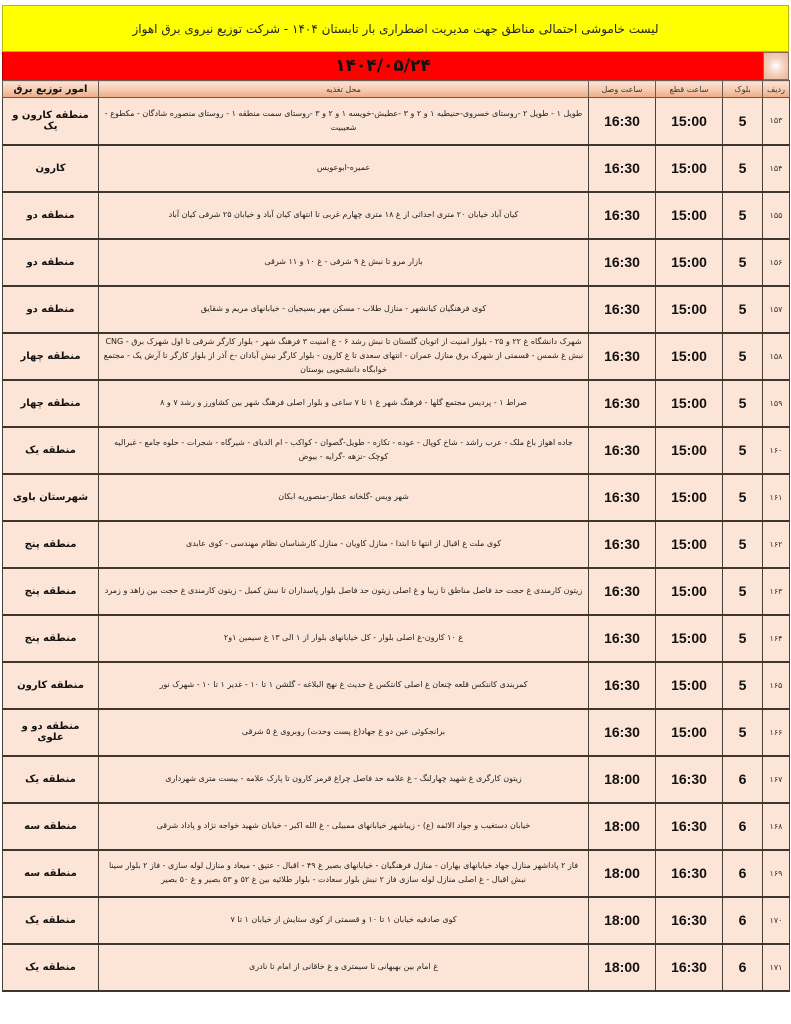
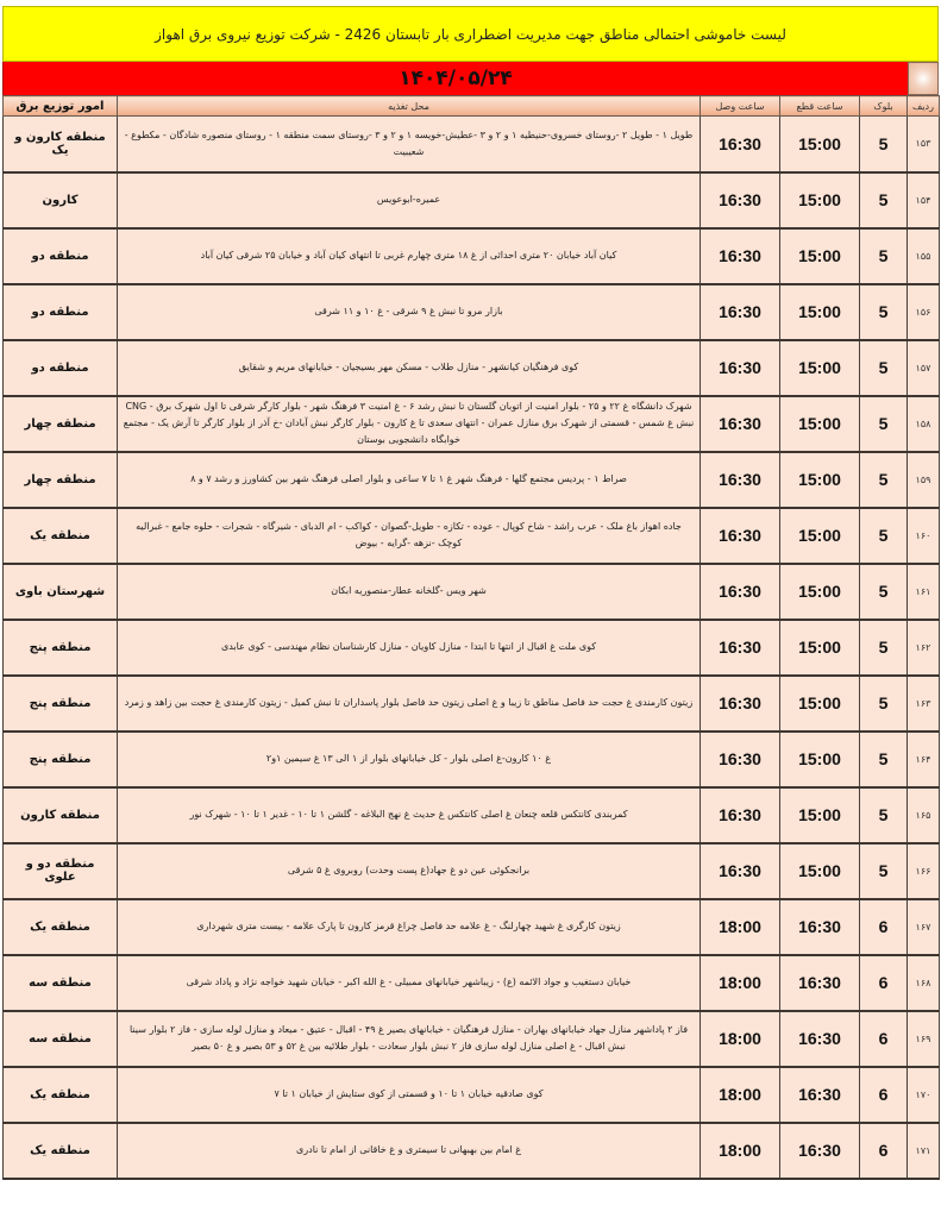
- لیست خاموشی احتمالی مناطق جهت مدیریت اضطراری بار تابستان ۱۴۰۴ - شرکت توزیع نیروی برق اهواز
+ لیست خاموشی احتمالی مناطق جهت مدیریت اضطراری بار تابستان 2426 - شرکت توزیع نیروی برق اهواز
  ۱۴۰۴/۰۵/۲۴
  امور توزیع برق	محل تغذیه	ساعت وصل	ساعت قطع	بلوک	ردیف
  منطقه کارون و یک	طویل ۱ - طویل ۲ -روستای خسروی-حنیطیه ۱ و ۲ و ۳ -عطیش-خویسه ۱ و ۲ و ۳ -روستای سمت منطقه ۱ - روستای منصوره شادگان - مکطوع - شعیبیت	16:30	15:00	5	۱۵۳
  کارون	عمیره-ابوعویس	16:30	15:00	5	۱۵۴
  منطقه دو	کیان آباد خیابان ۲۰ متری احداثی از غ ۱۸ متری چهارم غربی تا انتهای کیان آباد و خیابان ۲۵ شرقی کیان آباد	16:30	15:00	5	۱۵۵
  منطقه دو	بازار مرو تا نبش غ ۹ شرقی - غ ۱۰ و ۱۱ شرقی	16:30	15:00	5	۱۵۶
  منطقه دو	کوی فرهنگیان کیانشهر - منازل طلاب - مسکن مهر بسیجیان - خیابانهای مریم و شقایق	16:30	15:00	5	۱۵۷
  منطقه چهار	شهرک دانشگاه غ ۲۲ و ۲۵ - بلوار امنیت از اتوبان گلستان تا نبش رشد ۶ - غ امنیت ۳ فرهنگ شهر - بلوار کارگر شرقی تا اول شهرک برق - CNG نبش غ شمس - قسمتی از شهرک برق منازل عمران - انتهای سعدی تا غ کارون - بلوار کارگر نبش آبادان -خ آذر از بلوار کارگر تا آرش یک - مجتمع خوابگاه دانشجویی بوستان	16:30	15:00	5	۱۵۸
  منطقه چهار	صراط ۱ - پردیس مجتمع گلها - فرهنگ شهر غ ۱ تا ۷ ساعی و بلوار اصلی فرهنگ شهر بین کشاورز و رشد ۷ و ۸	16:30	15:00	5	۱۵۹
  منطقه یک	جاده اهواز باغ ملک - عرب راشد - شاخ کوپال - عوده - تکازه - طویل-گصوان - کواکب - ام الدبای - شیرگاه - شجرات - حلوه جامع - غبرالیه کوچک -نزهه -گرایه - بیوض	16:30	15:00	5	۱۶۰
  شهرستان باوی	شهر ویس -گلخانه عطار-منصوریه ابکان	16:30	15:00	5	۱۶۱
  منطقه پنج	کوی ملت غ اقبال از انتها تا ابتدا - منازل کاویان - منازل کارشناسان نظام مهندسی - کوی عابدی	16:30	15:00	5	۱۶۲
  منطقه پنج	زیتون کارمندی غ حجت حد فاصل مناطق تا زیبا و غ اصلی زیتون حد فاصل بلوار پاسداران تا نبش کمیل - زیتون کارمندی غ حجت بین زاهد و زمرد	16:30	15:00	5	۱۶۳
  منطقه پنج	غ ۱۰ کارون-غ اصلی بلوار - کل خیابانهای بلوار از ۱ الی ۱۳ غ سیمین ۱و۲	16:30	15:00	5	۱۶۴
  منطقه کارون	کمربندی کانتکس قلعه چنعان غ اصلی کانتکس غ حدیث غ نهج البلاغه - گلشن ۱ تا ۱۰ - غدیر ۱ تا ۱۰ - شهرک نور	16:30	15:00	5	۱۶۵
  منطقه دو و علوی	برانجکوئی عین دو غ جهاد(غ پست وحدت) روبروی غ ۵ شرقی	16:30	15:00	5	۱۶۶
  منطقه یک	زیتون کارگری غ شهید چهارلنگ - غ علامه حد فاصل چراغ قرمز کارون تا پارک علامه - بیست متری شهرداری	18:00	16:30	6	۱۶۷
  منطقه سه	خیابان دستغیب و جواد الائمه (ع) - زیباشهر خیابانهای ممبیلی - غ الله اکبر - خیابان شهید خواجه نژاد و پاداد شرقی	18:00	16:30	6	۱۶۸
  منطقه سه	فاز ۲ پاداشهر منازل جهاد خیابانهای بهاران - منازل فرهنگیان - خیابانهای بصیر غ ۴۹ - اقبال - عتیق - میعاد و منازل لوله سازی - فاز ۲ بلوار سینا نبش اقبال - غ اصلی منازل لوله سازی فاز ۲ نبش بلوار سعادت - بلوار طلائیه بین غ ۵۲ و ۵۳ بصیر و غ ۵۰ بصیر	18:00	16:30	6	۱۶۹
  منطقه یک	کوی صادقیه خیابان ۱ تا ۱۰ و قسمتی از کوی ستایش از خیابان ۱ تا ۷	18:00	16:30	6	۱۷۰
  منطقه یک	غ امام بین بهبهانی تا سیمتری و غ خاقانی از امام تا نادری	18:00	16:30	6	۱۷۱
